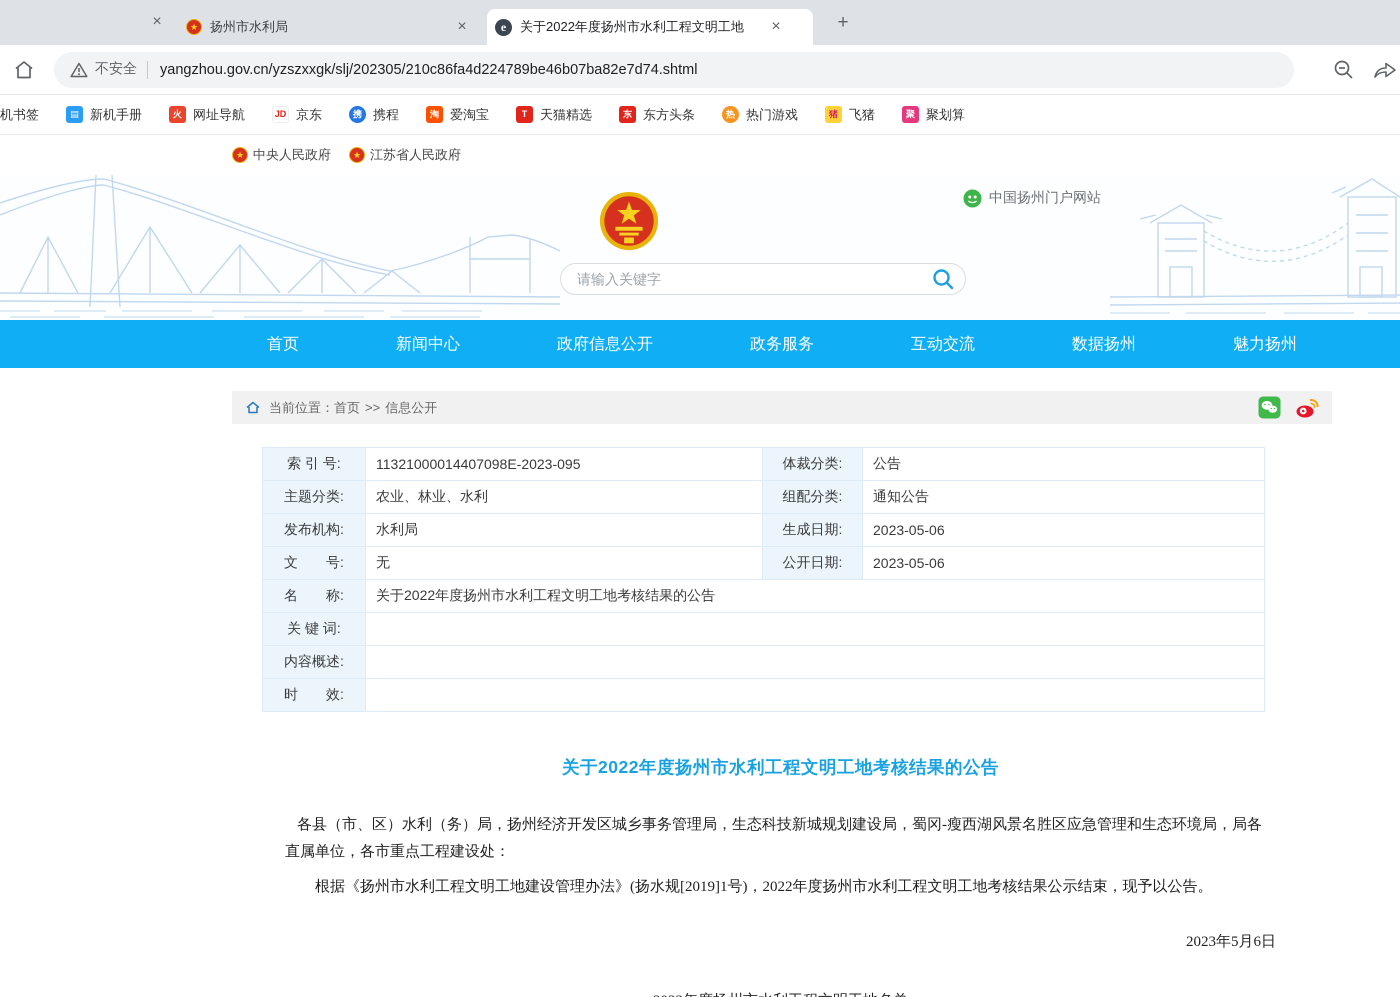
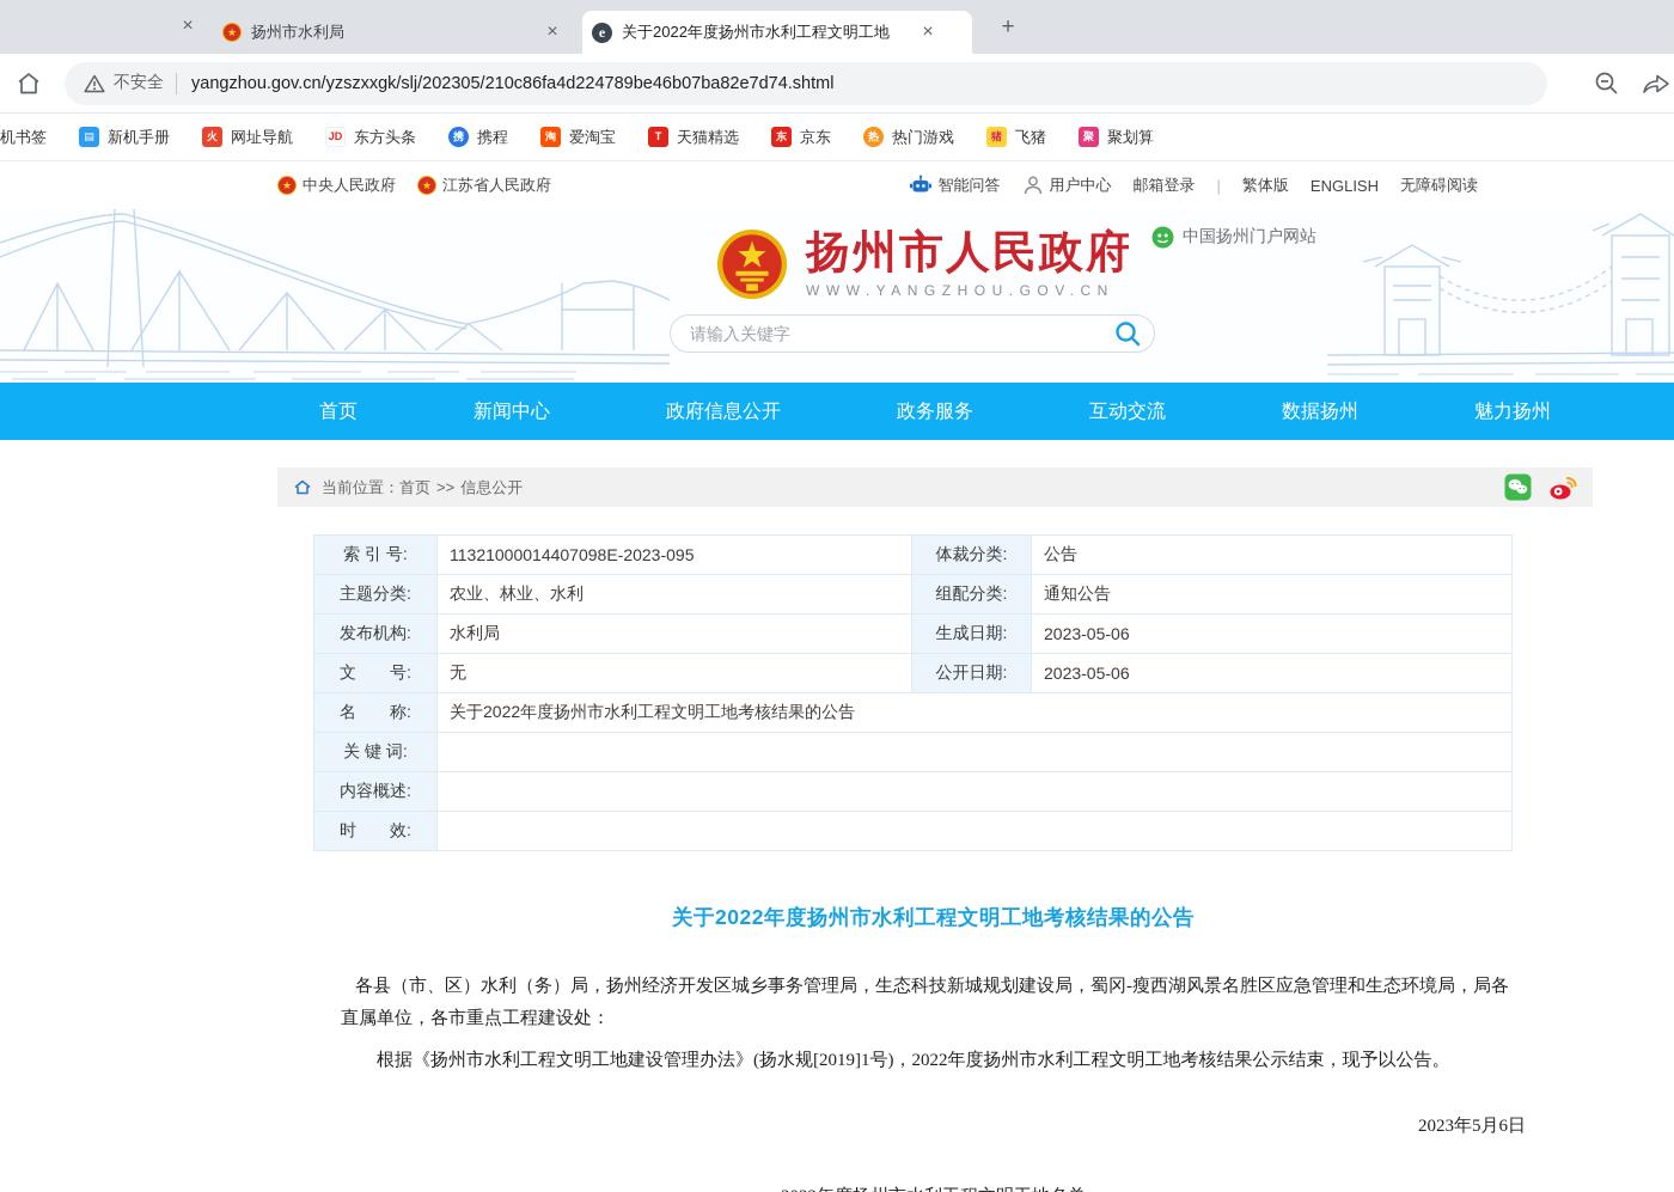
  ×
  ★
  扬州市水利局
  ×
  e
  关于2022年度扬州市水利工程文明工地
  ×
  +
  不安全
  yangzhou.gov.cn/yzszxxgk/slj/202305/210c86fa4d224789be46b07ba82e7d74.shtml
  机书签
  ▤
  新机手册
  火
  网址导航
  JD
- 京东
+ 东方头条
  携
  携程
  淘
  爱淘宝
  T
  天猫精选
  东
- 东方头条
+ 京东
  热
  热门游戏
  猪
  飞猪
  聚
  聚划算
  ★
  中央人民政府
  ★
  江苏省人民政府
+ 智能问答
+ 用户中心
+ 邮箱登录
+ |
+ 繁体版
+ ENGLISH
+ 无障碍阅读
+ 扬州市人民政府
+ WWW.YANGZHOU.GOV.CN
  中国扬州门户网站
  请输入关键字
  首页
  新闻中心
  政府信息公开
  政务服务
  互动交流
  数据扬州
  魅力扬州
  当前位置：
  首页
  >>
  信息公开
  索 引 号:	11321000014407098E-2023-095	体裁分类:	公告
  主题分类:	农业、林业、水利	组配分类:	通知公告
  发布机构:	水利局	生成日期:	2023-05-06
  文 号:	无	公开日期:	2023-05-06
  名 称:	关于2022年度扬州市水利工程文明工地考核结果的公告
  关 键 词:
  内容概述:
  时 效:
  关于2022年度扬州市水利工程文明工地考核结果的公告
  各县（市、区）水利（务）局，扬州经济开发区城乡事务管理局，生态科技新城规划建设局，蜀冈-瘦西湖风景名胜区应急管理和生态环境局，局各直属单位，各市重点工程建设处：
  根据《扬州市水利工程文明工地建设管理办法》(扬水规[2019]1号)，2022年度扬州市水利工程文明工地考核结果公示结束，现予以公告。
  2023年5月6日
